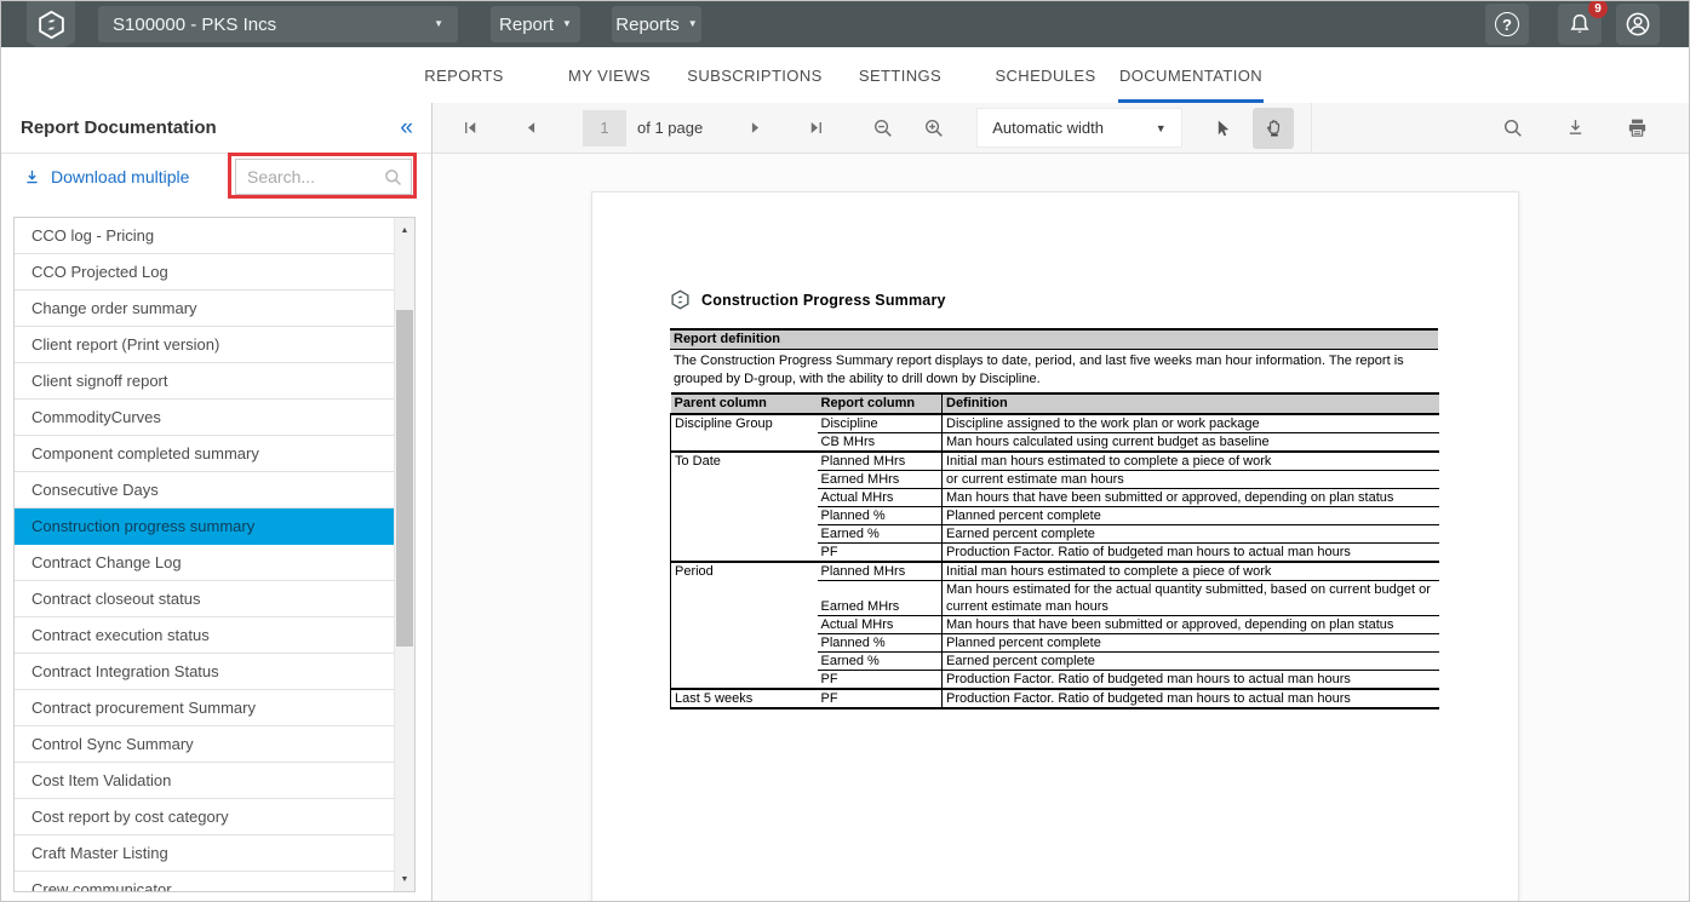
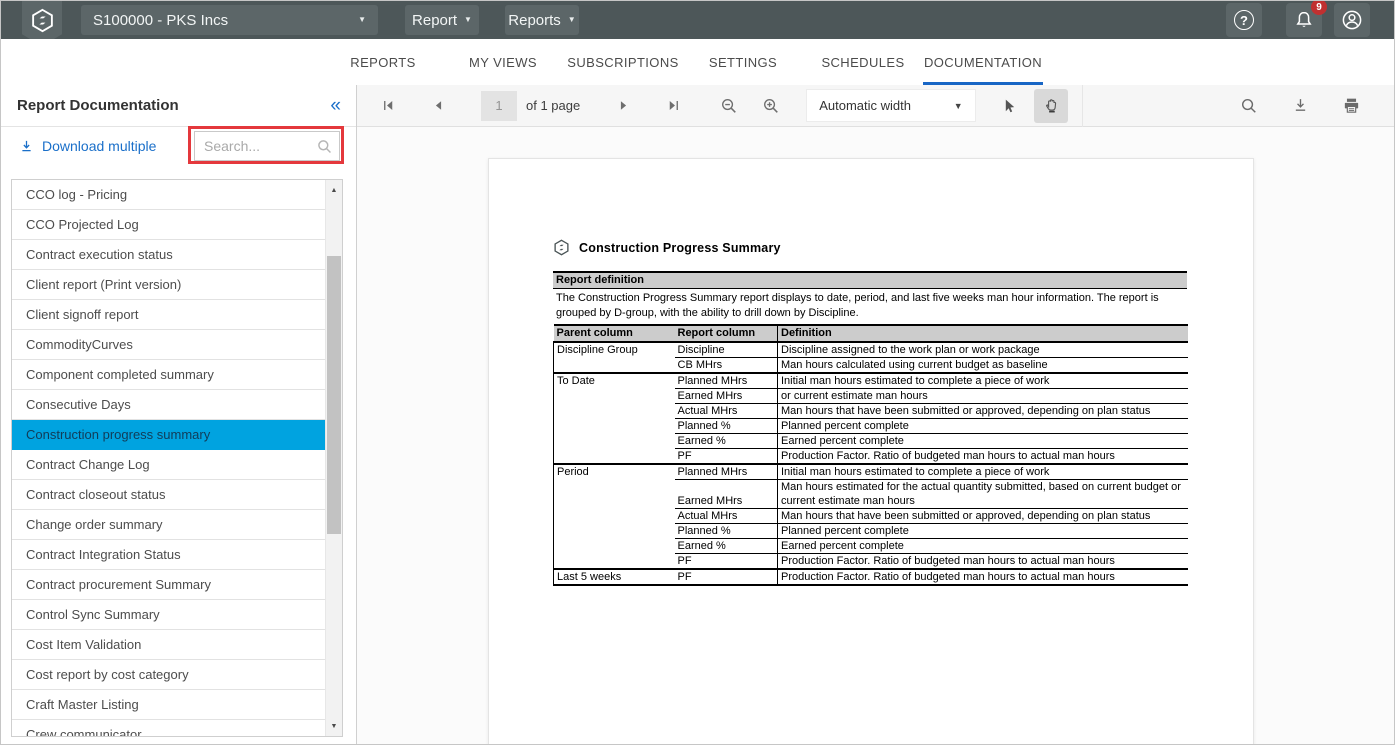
  S100000 - PKS Incs
  ▼
  Report
  ▼
  Reports
  ▼
  ?
  9
  REPORTS
  MY VIEWS
  SUBSCRIPTIONS
  SETTINGS
  SCHEDULES
  DOCUMENTATION
  Report Documentation
  «
  Download multiple
  Search...
  CCO log - Pricing
  CCO Projected Log
- Change order summary
+ Contract execution status
  Client report (Print version)
  Client signoff report
  CommodityCurves
  Component completed summary
  Consecutive Days
  Construction progress summary
  Contract Change Log
  Contract closeout status
- Contract execution status
+ Change order summary
  Contract Integration Status
  Contract procurement Summary
  Control Sync Summary
  Cost Item Validation
  Cost report by cost category
  Craft Master Listing
  Crew communicator
  1
  of 1 page
  Automatic width
  ▼
  Construction Progress Summary
  Report definition
  The Construction Progress Summary report displays to date, period, and last five weeks man hour information. The report is grouped by D-group, with the ability to drill down by Discipline.
  Parent column	Report column	Definition
  Discipline Group	Discipline	Discipline assigned to the work plan or work package
  CB MHrs	Man hours calculated using current budget as baseline
  To Date	Planned MHrs	Initial man hours estimated to complete a piece of work
  Earned MHrs	or current estimate man hours
  Actual MHrs	Man hours that have been submitted or approved, depending on plan status
  Planned %	Planned percent complete
  Earned %	Earned percent complete
  PF	Production Factor. Ratio of budgeted man hours to actual man hours
  Period	Planned MHrs	Initial man hours estimated to complete a piece of work
  Earned MHrs	Man hours estimated for the actual quantity submitted, based on current budget or current estimate man hours
  Actual MHrs	Man hours that have been submitted or approved, depending on plan status
  Planned %	Planned percent complete
  Earned %	Earned percent complete
  PF	Production Factor. Ratio of budgeted man hours to actual man hours
  Last 5 weeks	PF	Production Factor. Ratio of budgeted man hours to actual man hours
